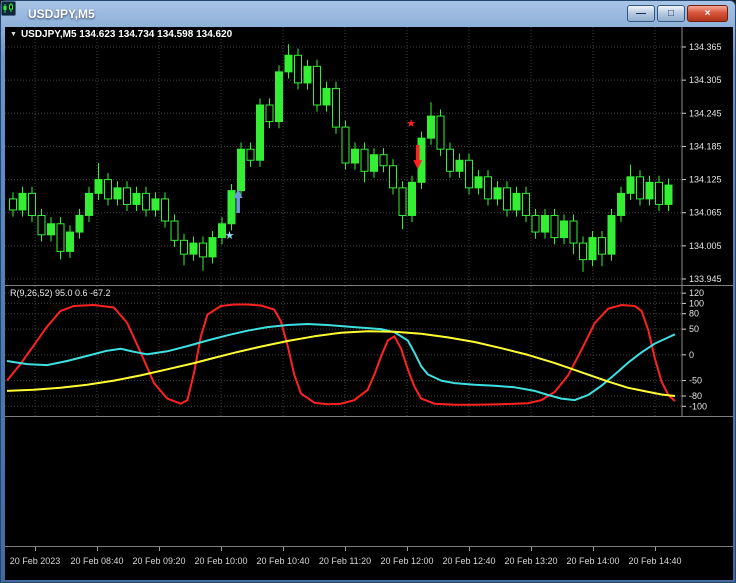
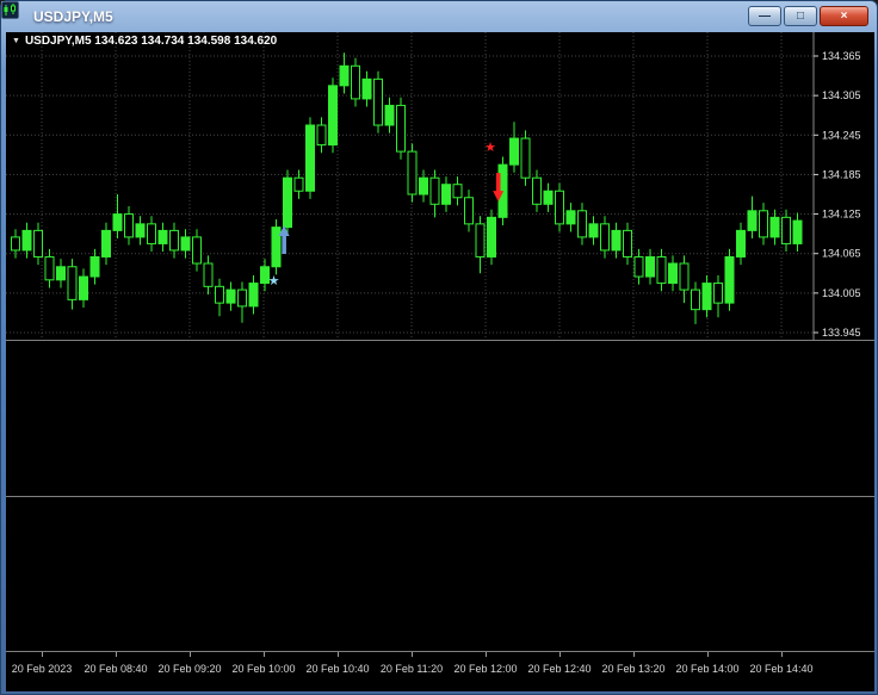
  USDJPY,M5
  —
  □
  ×
  USDJPY,M5 134.623 134.734 134.598 134.620
  ★
  ★
  134.365
  134.305
  134.245
  134.185
  134.125
  134.065
  134.005
  133.945
- R(9,26,52) 95.0 0.6 -67.2
- 120
- 100
- 80
- 50
- 0
- -50
- -80
- -100
  20 Feb 2023
  20 Feb 08:40
  20 Feb 09:20
  20 Feb 10:00
  20 Feb 10:40
  20 Feb 11:20
  20 Feb 12:00
  20 Feb 12:40
  20 Feb 13:20
  20 Feb 14:00
  20 Feb 14:40
